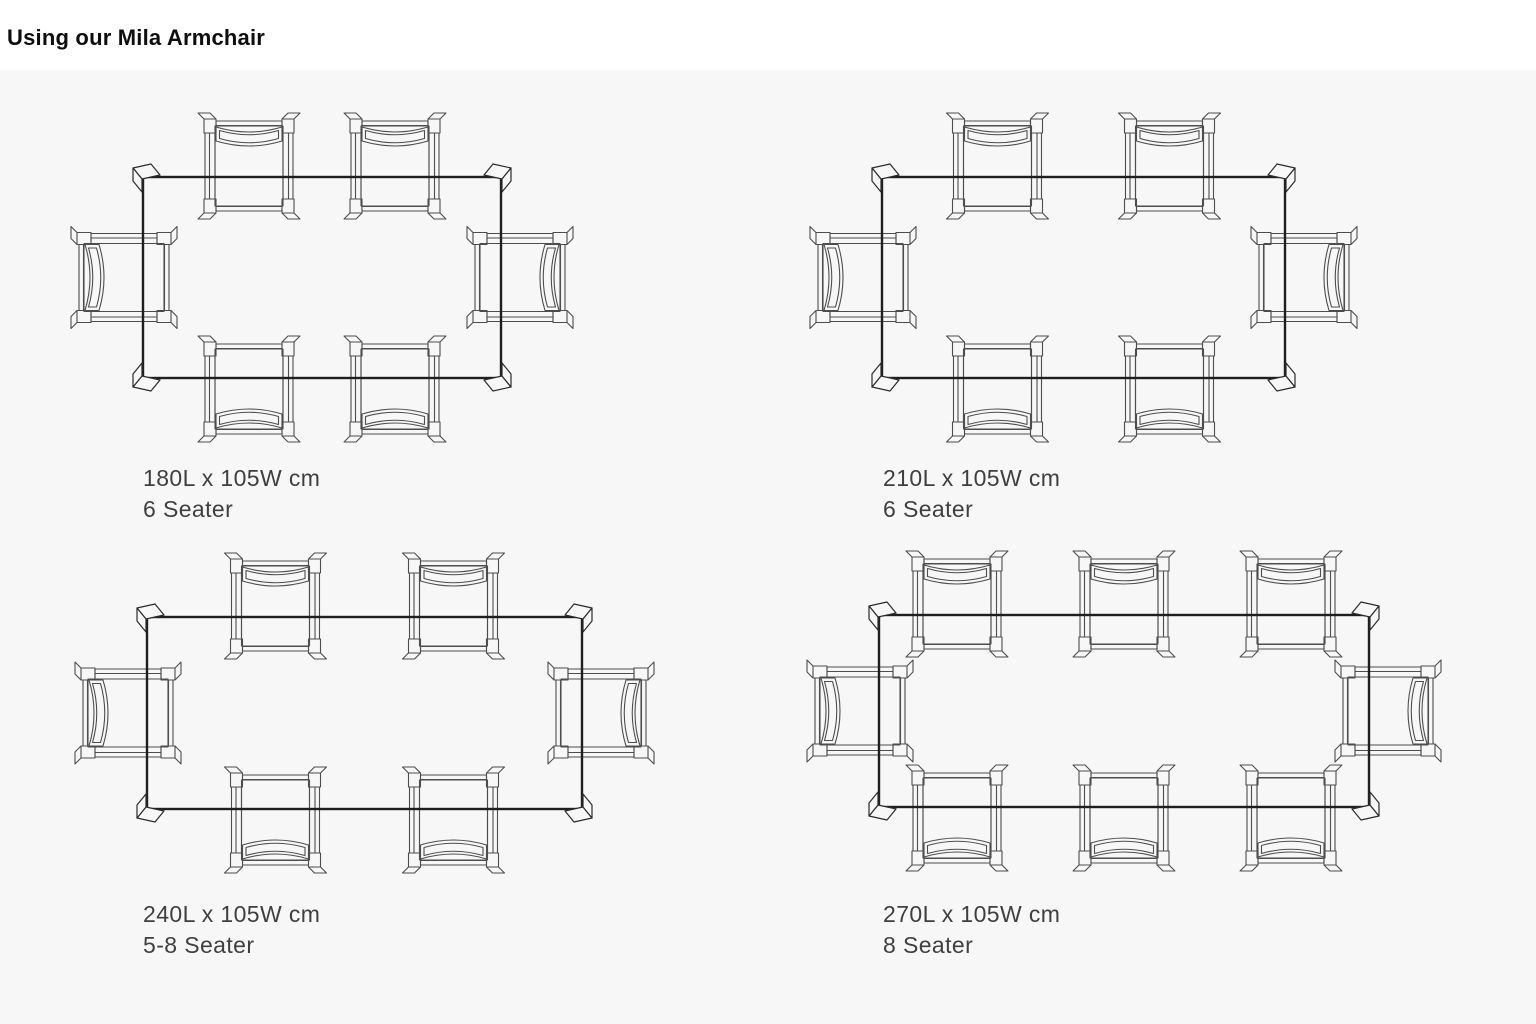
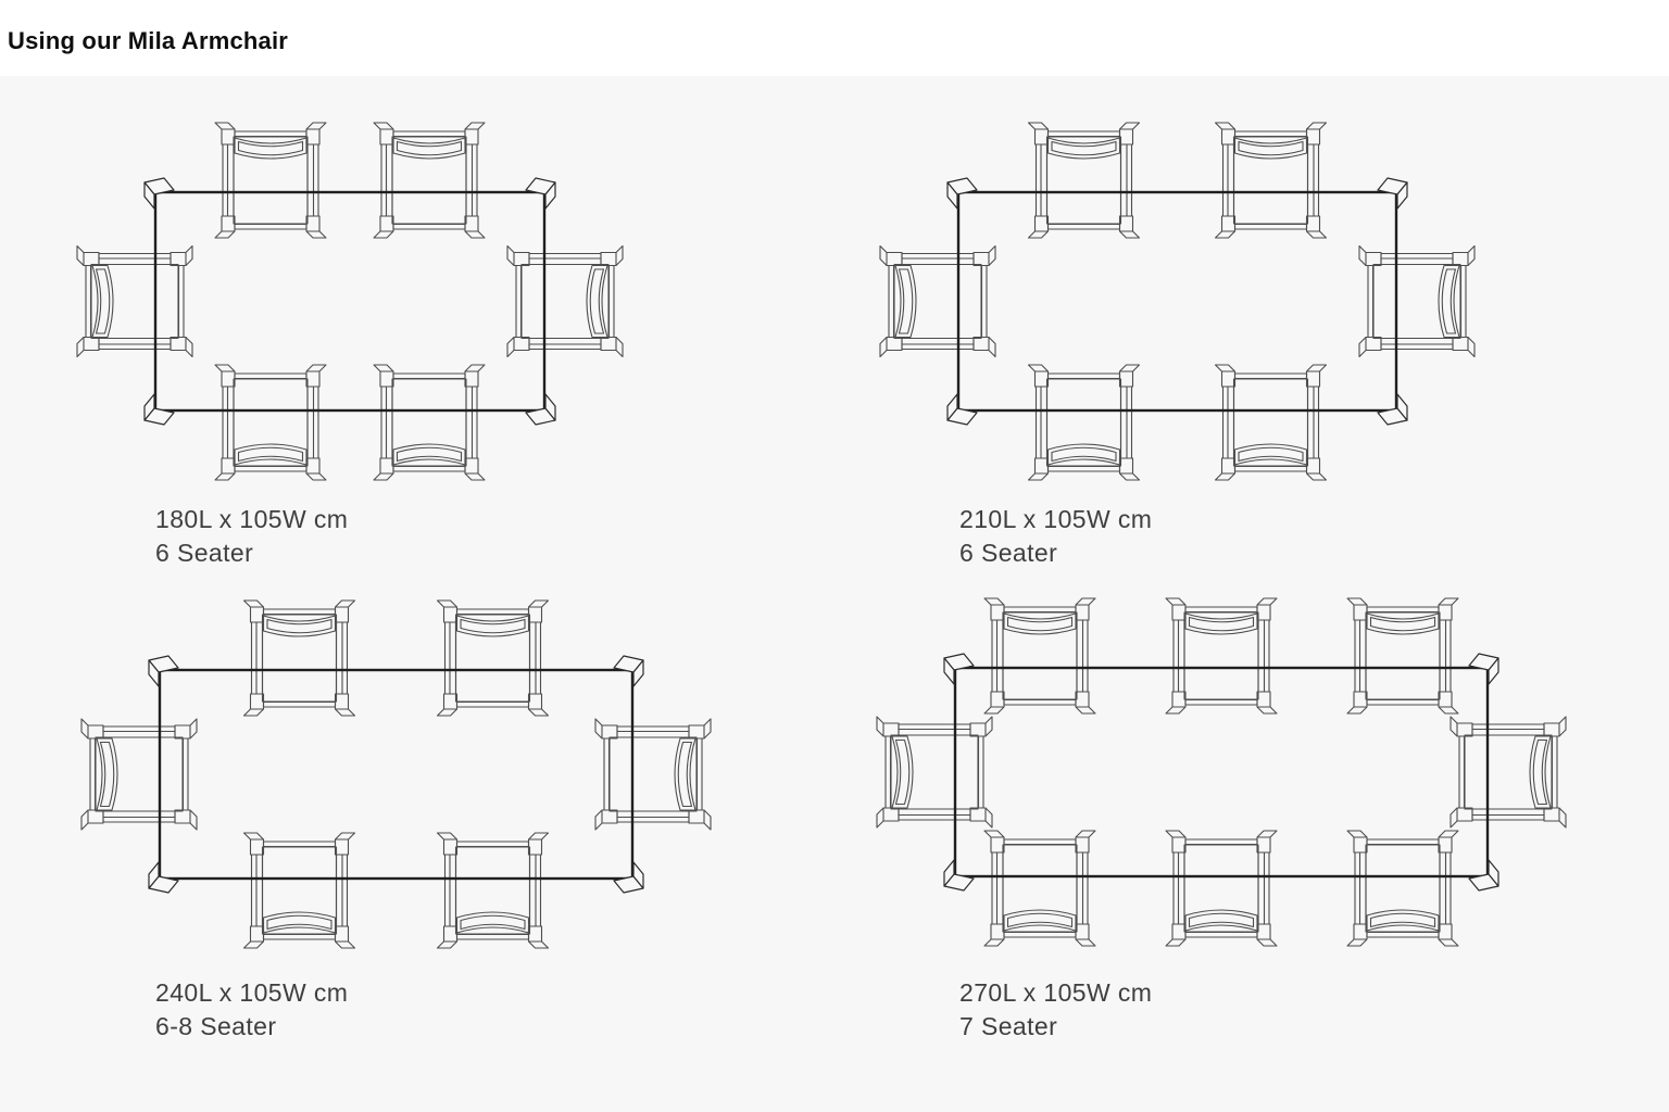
  Using our Mila Armchair
  180L x 105W cm
  6 Seater
  210L x 105W cm
  6 Seater
  240L x 105W cm
- 5-8 Seater
+ 6-8 Seater
  270L x 105W cm
- 8 Seater
+ 7 Seater
